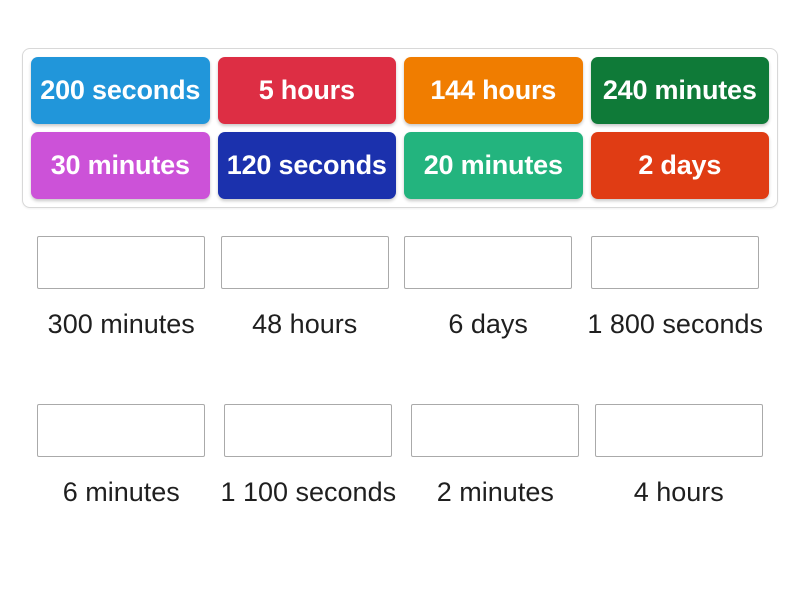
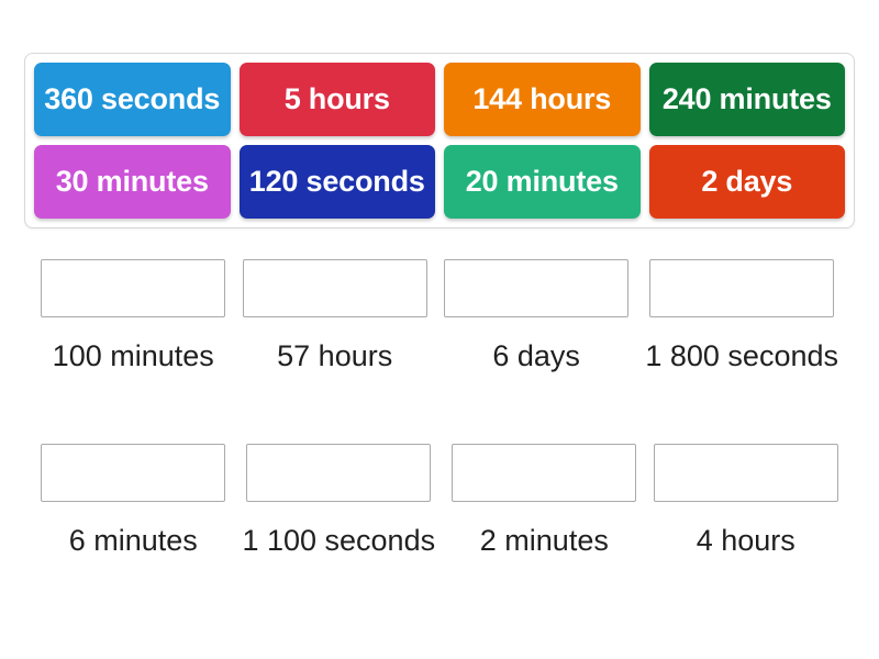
- 200 seconds
+ 360 seconds
  5 hours
  144 hours
  240 minutes
  30 minutes
  120 seconds
  20 minutes
  2 days
- 300 minutes
+ 100 minutes
- 48 hours
+ 57 hours
  6 days
  1 800 seconds
  6 minutes
  1 100 seconds
  2 minutes
  4 hours
